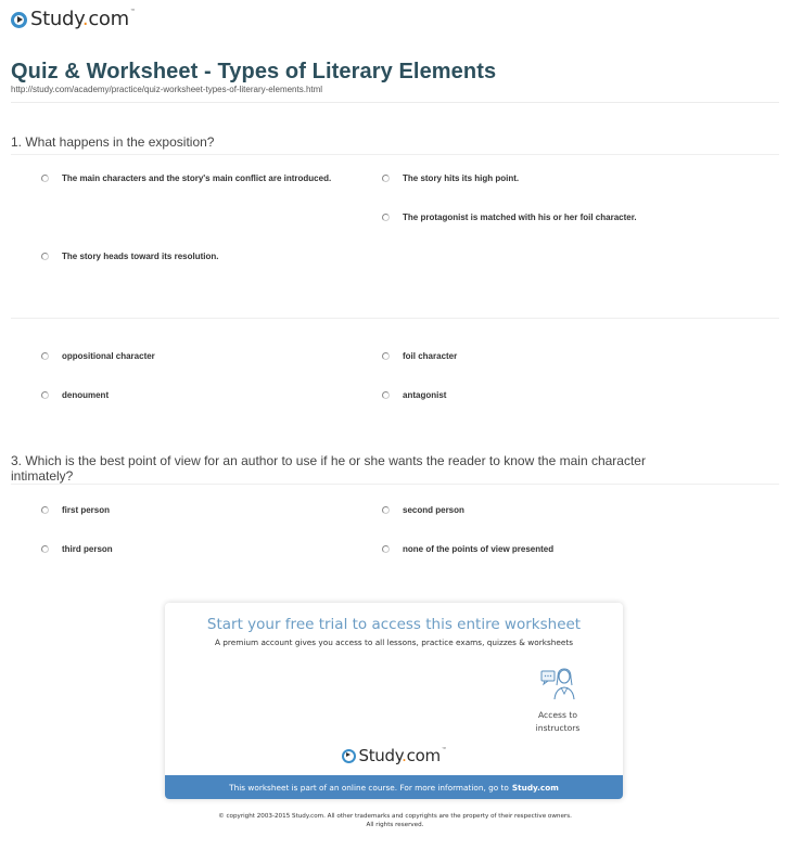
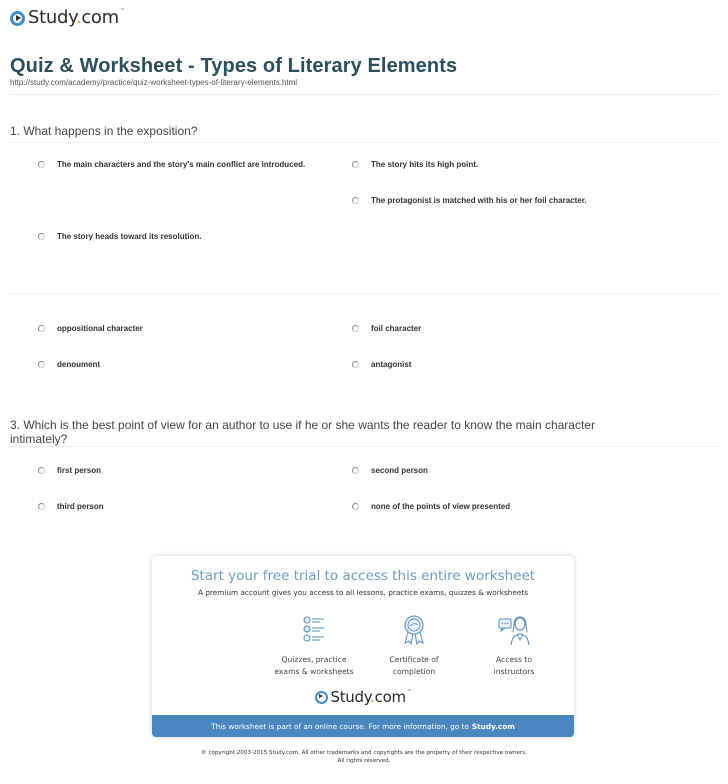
  Study.com
  Quiz & Worksheet - Types of Literary Elements
  http://study.com/academy/practice/quiz-worksheet-types-of-literary-elements.html
  1. What happens in the exposition?
  The main characters and the story's main conflict are introduced.
  The story hits its high point.
  The protagonist is matched with his or her foil character.
  The story heads toward its resolution.
  oppositional character
  foil character
  denoument
  antagonist
  3. Which is the best point of view for an author to use if he or she wants the reader to know the main character intimately?
  first person
  second person
  third person
  none of the points of view presented
  Start your free trial to access this entire worksheet
  A premium account gives you access to all lessons, practice exams, quizzes & worksheets
+ Quizzes, practice
+ exams & worksheets
+ Certificate of
+ completion
  Access to
  instructors
  Study.com
  This worksheet is part of an online course. For more information, go to
  Study.com
